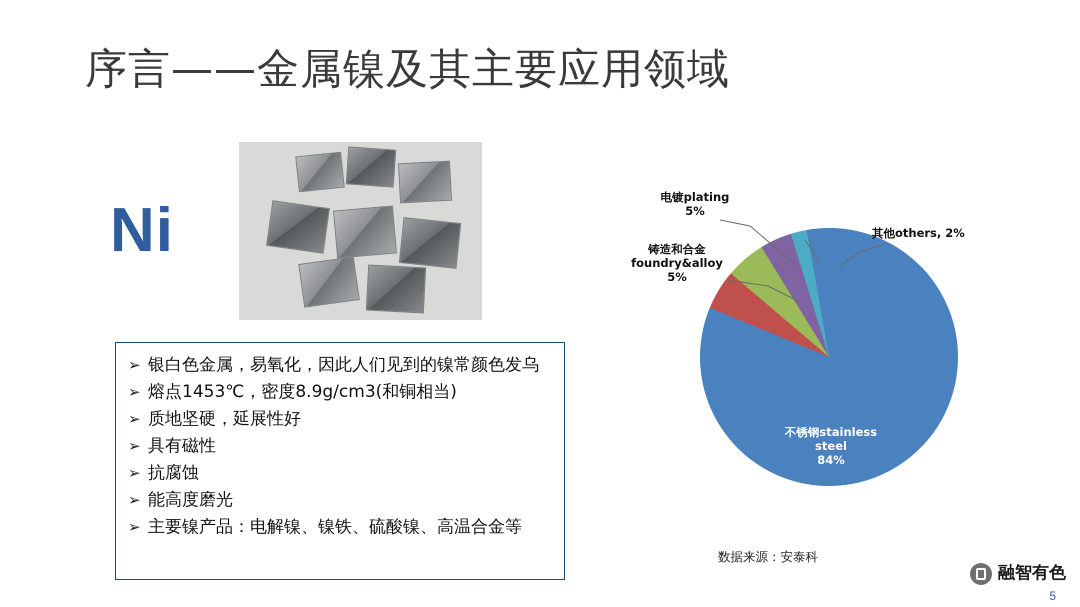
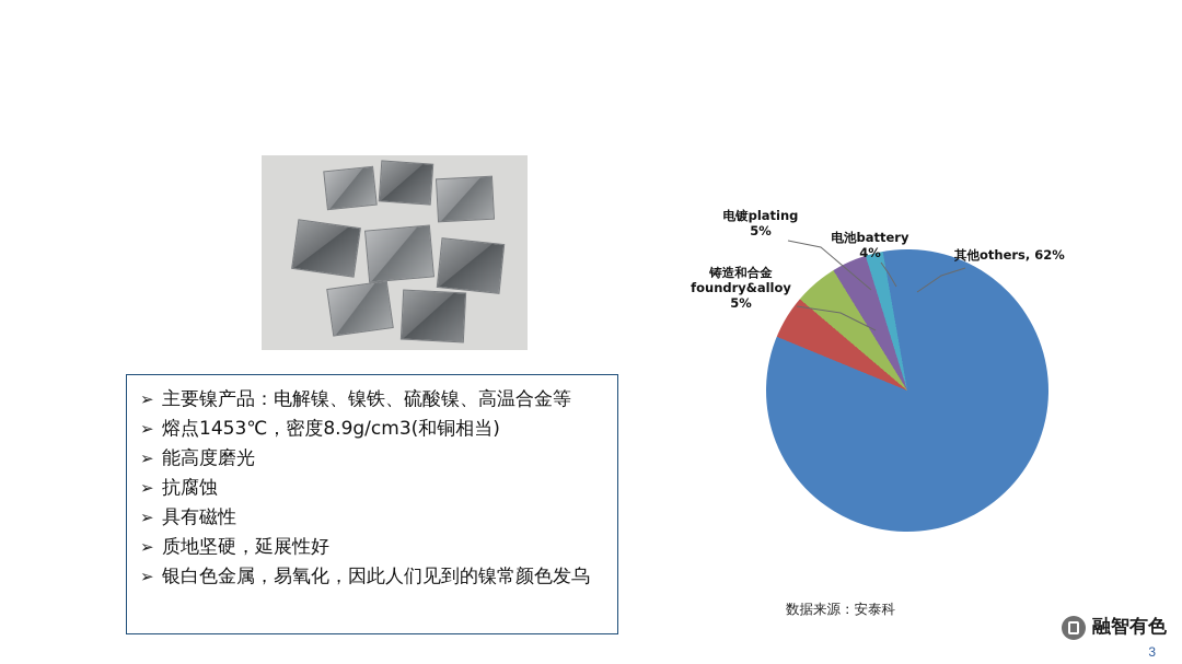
- 序言——金属镍及其主要应用领域
- Ni
  ➢
- 银白色金属，易氧化，因此人们见到的镍常颜色发乌
+ 主要镍产品：电解镍、镍铁、硫酸镍、高温合金等
  ➢
  熔点1453℃，密度8.9g/cm3(和铜相当)
  ➢
- 质地坚硬，延展性好
+ 能高度磨光
  ➢
- 具有磁性
+ 抗腐蚀
  ➢
- 抗腐蚀
+ 具有磁性
  ➢
- 能高度磨光
+ 质地坚硬，延展性好
  ➢
- 主要镍产品：电解镍、镍铁、硫酸镍、高温合金等
+ 银白色金属，易氧化，因此人们见到的镍常颜色发乌
  电镀plating
  5%
+ 电池battery
+ 4%
  铸造和合金
  foundry&alloy
  5%
- 其他others, 2%
+ 其他others, 62%
- 不锈钢stainless
- steel
- 84%
  数据来源：安泰科
  融智有色
- 5
+ 3
